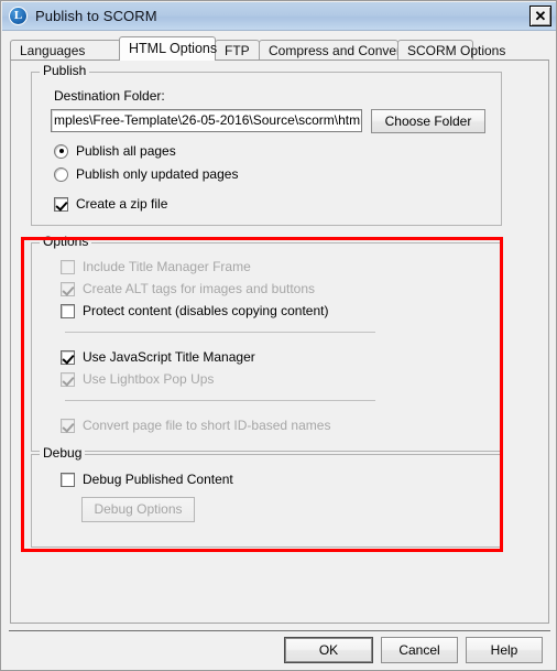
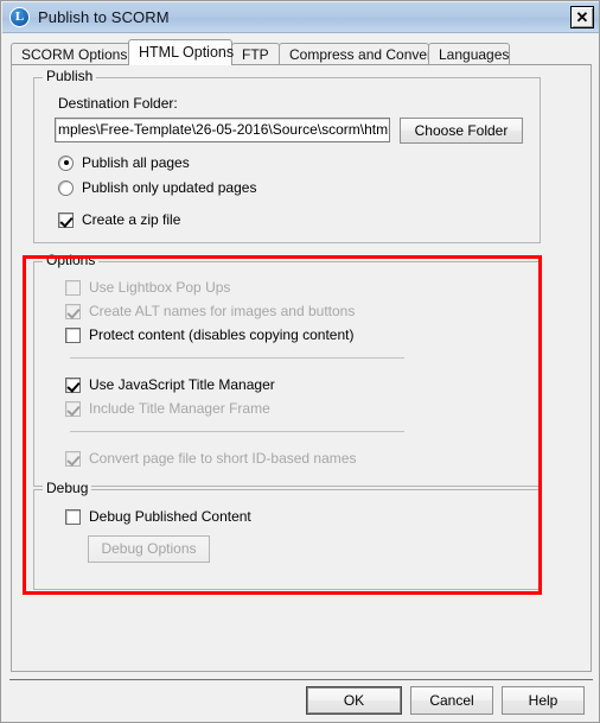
  L
  Publish to SCORM
  ✕
- Languages
+ SCORM Options
  HTML Options
  FTP
  Compress and Conve
- SCORM Options
+ Languages
  Publish
  Destination Folder:
  mples\Free-Template\26-05-2016\Source\scorm\html
  Choose Folder
  Publish all pages
  Publish only updated pages
  Create a zip file
  Options
- Include Title Manager Frame
+ Use Lightbox Pop Ups
- Create ALT tags for images and buttons
+ Create ALT names for images and buttons
  Protect content (disables copying content)
  Use JavaScript Title Manager
- Use Lightbox Pop Ups
+ Include Title Manager Frame
  Convert page file to short ID-based names
  Debug
  Debug Published Content
  Debug Options
  OK
  Cancel
  Help
